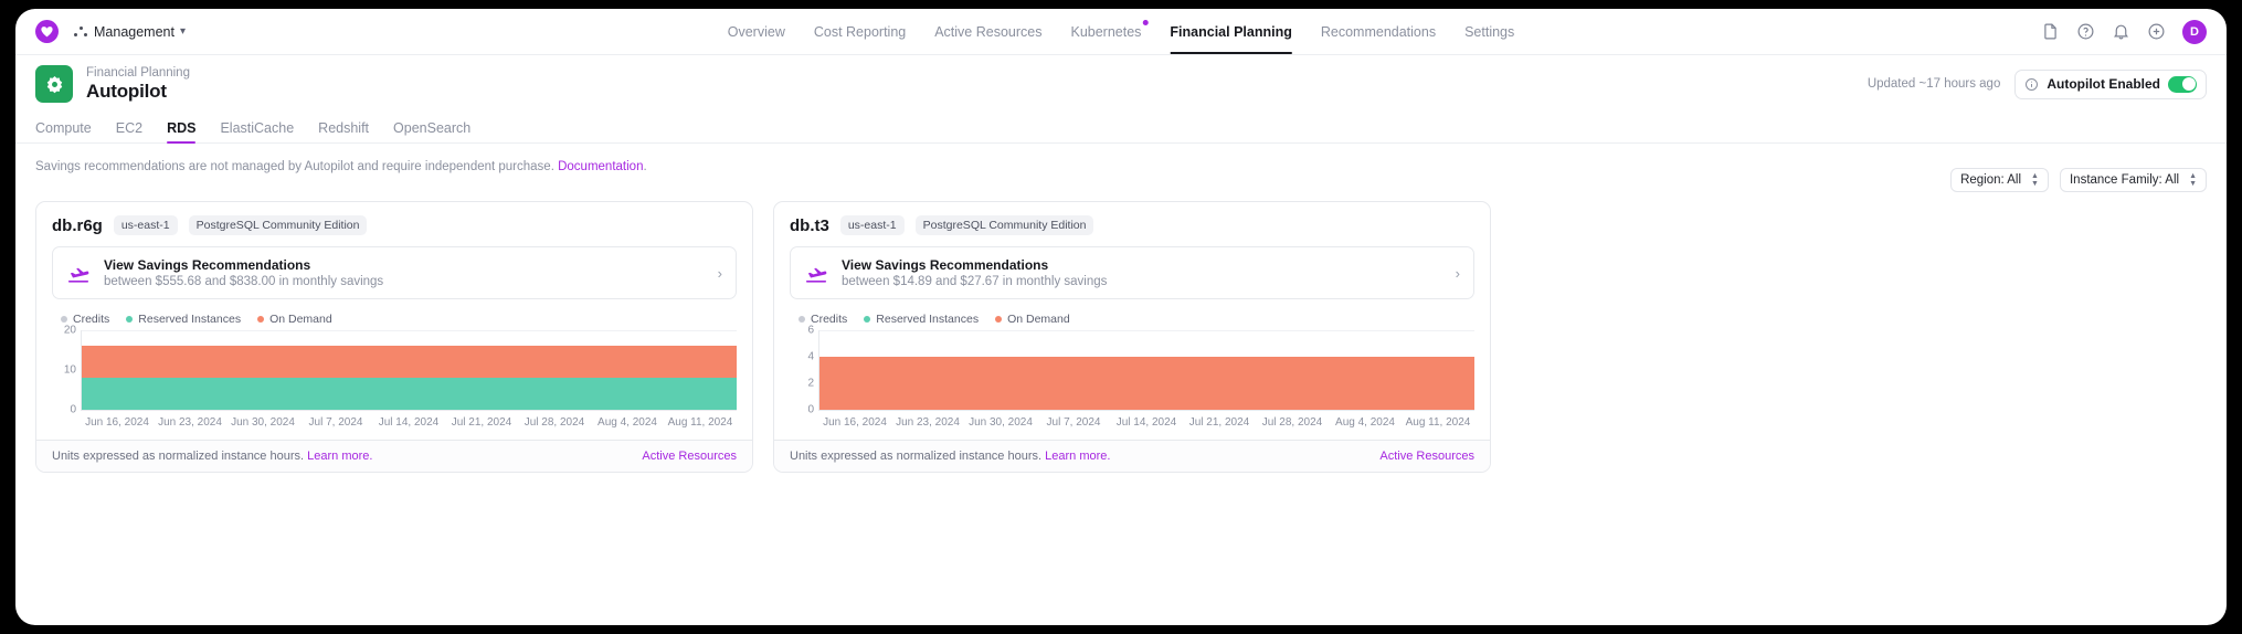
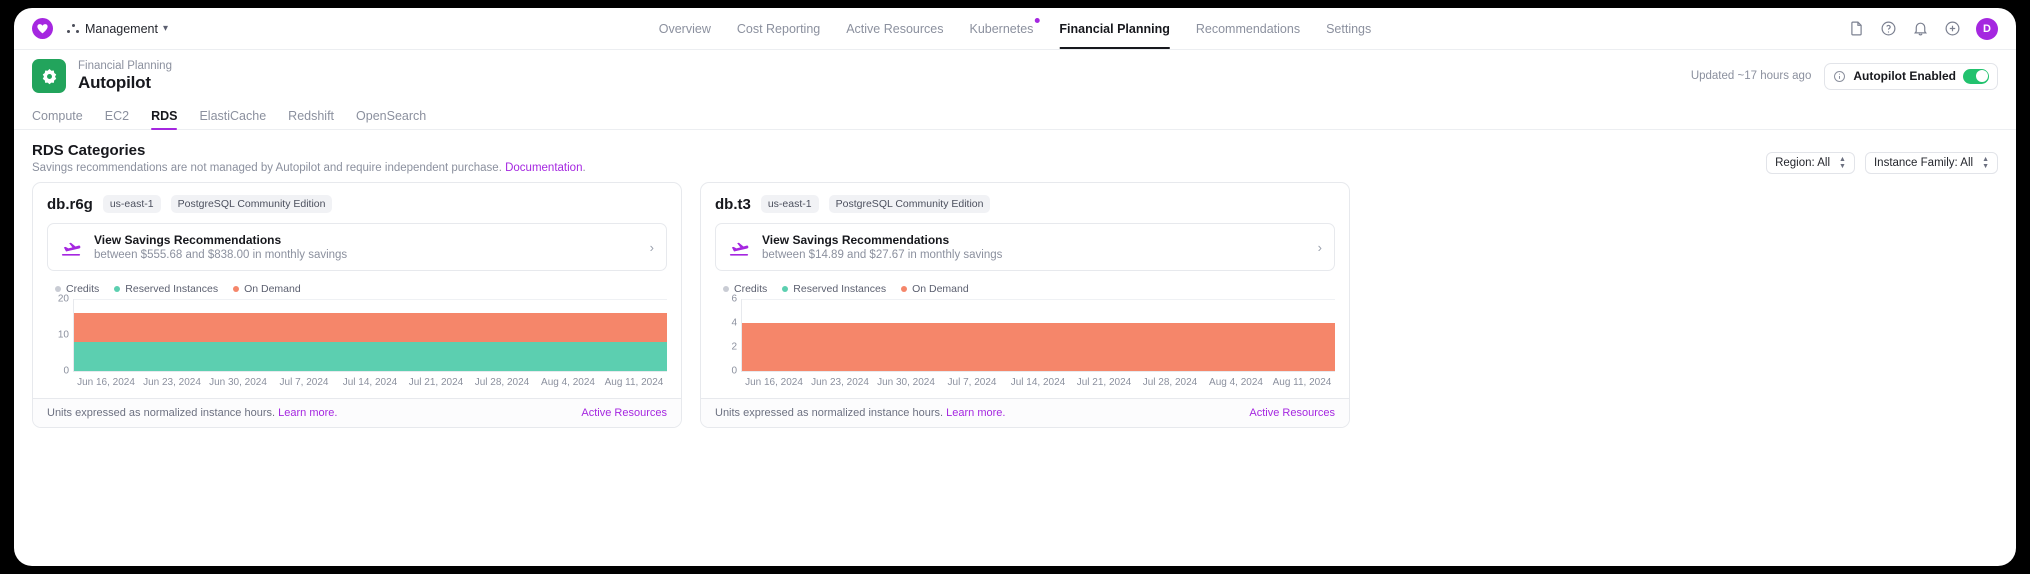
  Management
  ▾
  Overview
  Cost Reporting
  Active Resources
  Kubernetes
  Financial Planning
  Recommendations
  Settings
  D
  Financial Planning
  Autopilot
  Updated ~17 hours ago
  Autopilot Enabled
  Compute
  EC2
  RDS
  ElastiCache
  Redshift
  OpenSearch
+ RDS Categories
  Savings recommendations are not managed by Autopilot and require independent purchase. Documentation.
  Region: All
  Instance Family: All
  db.r6g
  us-east-1
  PostgreSQL Community Edition
  View Savings Recommendations
  between $555.68 and $838.00 in monthly savings
  ›
  Credits
  Reserved Instances
  On Demand
  20
  10
  0
  Jun 16, 2024
  Jun 23, 2024
  Jun 30, 2024
  Jul 7, 2024
  Jul 14, 2024
  Jul 21, 2024
  Jul 28, 2024
  Aug 4, 2024
  Aug 11, 2024
  Units expressed as normalized instance hours. Learn more.
  Active Resources
  db.t3
  us-east-1
  PostgreSQL Community Edition
  View Savings Recommendations
  between $14.89 and $27.67 in monthly savings
  ›
  Credits
  Reserved Instances
  On Demand
  6
  4
  2
  0
  Jun 16, 2024
  Jun 23, 2024
  Jun 30, 2024
  Jul 7, 2024
  Jul 14, 2024
  Jul 21, 2024
  Jul 28, 2024
  Aug 4, 2024
  Aug 11, 2024
  Units expressed as normalized instance hours. Learn more.
  Active Resources
